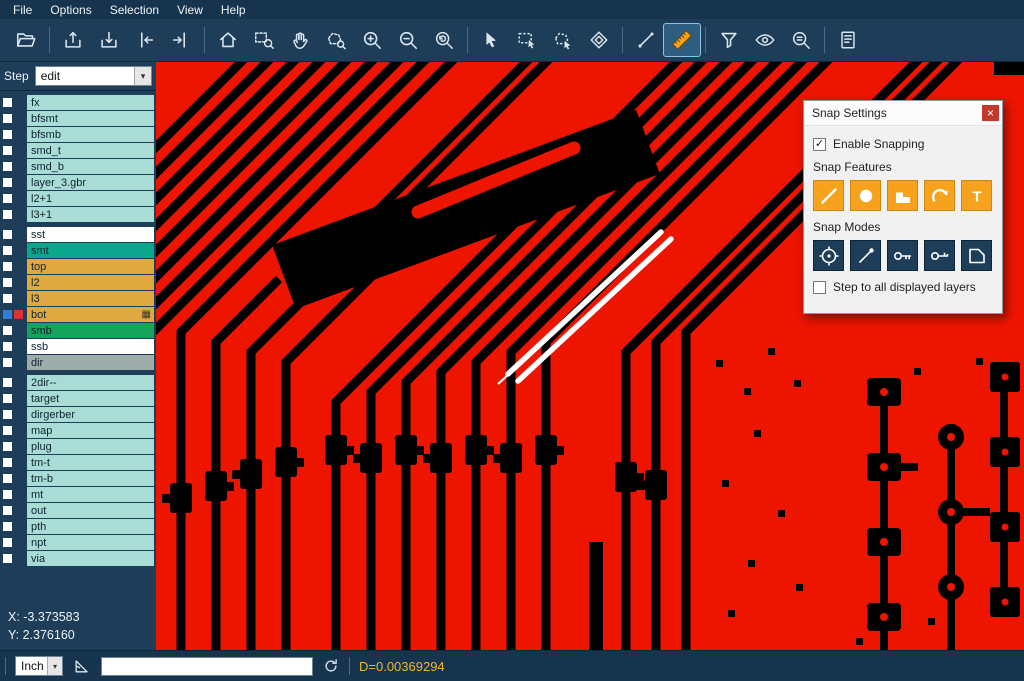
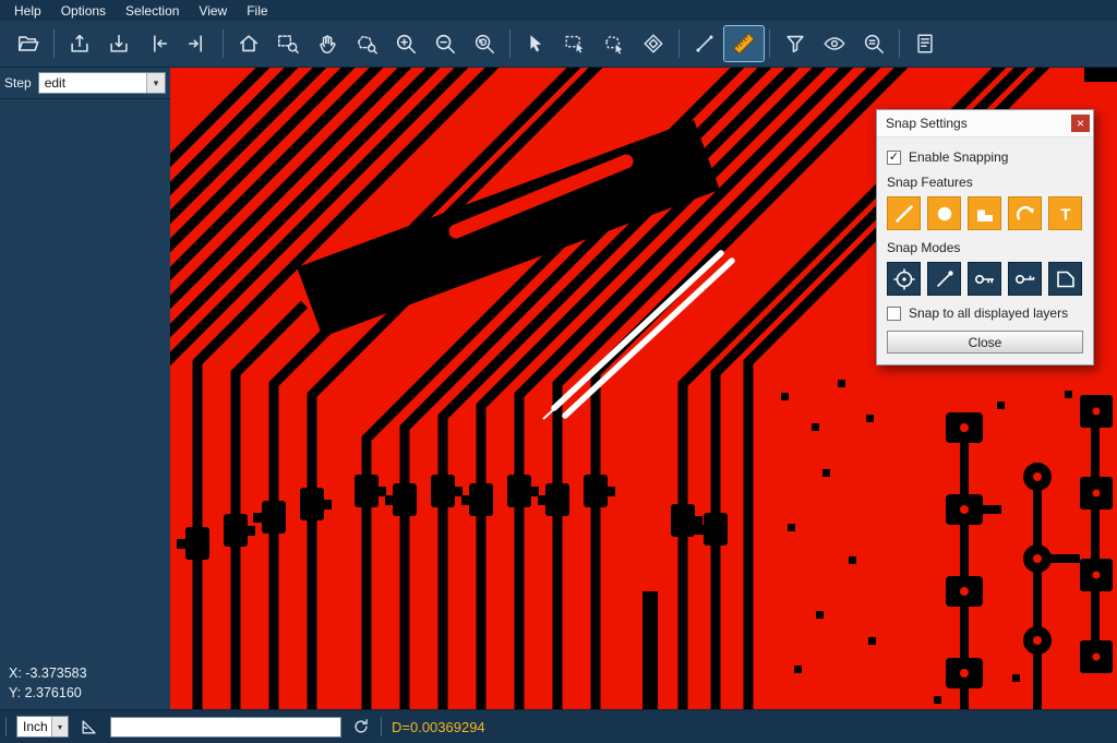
- File
+ Help
  Options
  Selection
  View
- Help
+ File
  Step
  edit
  ▾
- fx
- bfsmt
- bfsmb
- smd_t
- smd_b
- layer_3.gbr
- l2+1
- l3+1
- sst
- smt
- top
- l2
- l3
- bot
- ▦
- smb
- ssb
- dir
- 2dir--
- target
- dirgerber
- map
- plug
- tm-t
- tm-b
- mt
- out
- pth
- npt
- via
  X: -3.373583
  Y: 2.376160
  Snap Settings
  ×
  ✓
  Enable Snapping
  Snap Features
  T
  Snap Modes
- Step to all displayed layers
+ Snap to all displayed layers
+ Close
  Inch
  ▾
  D=0.00369294
